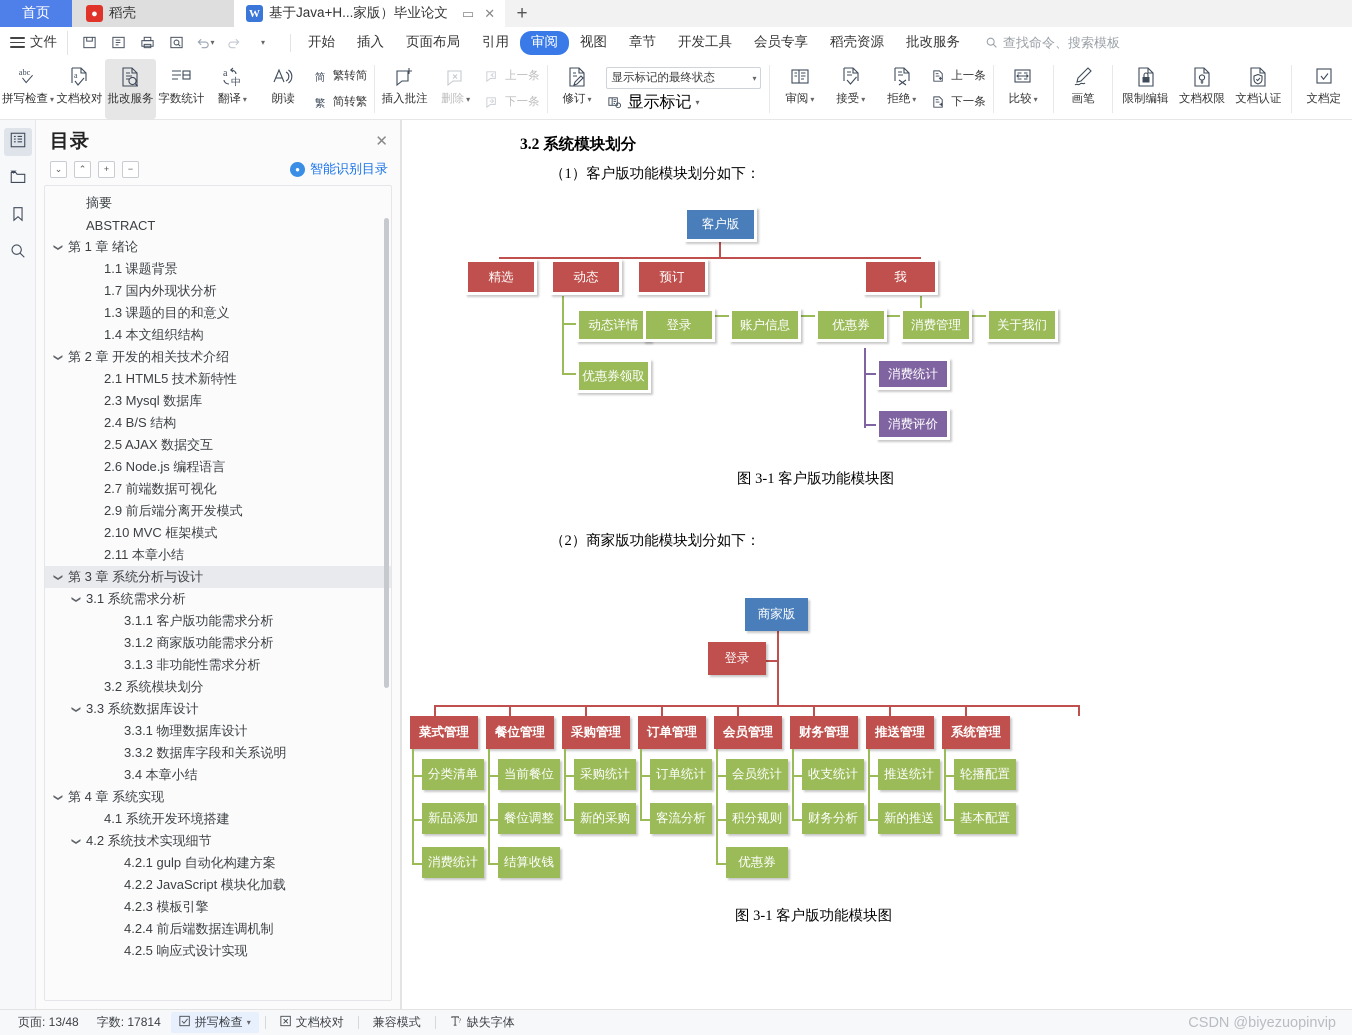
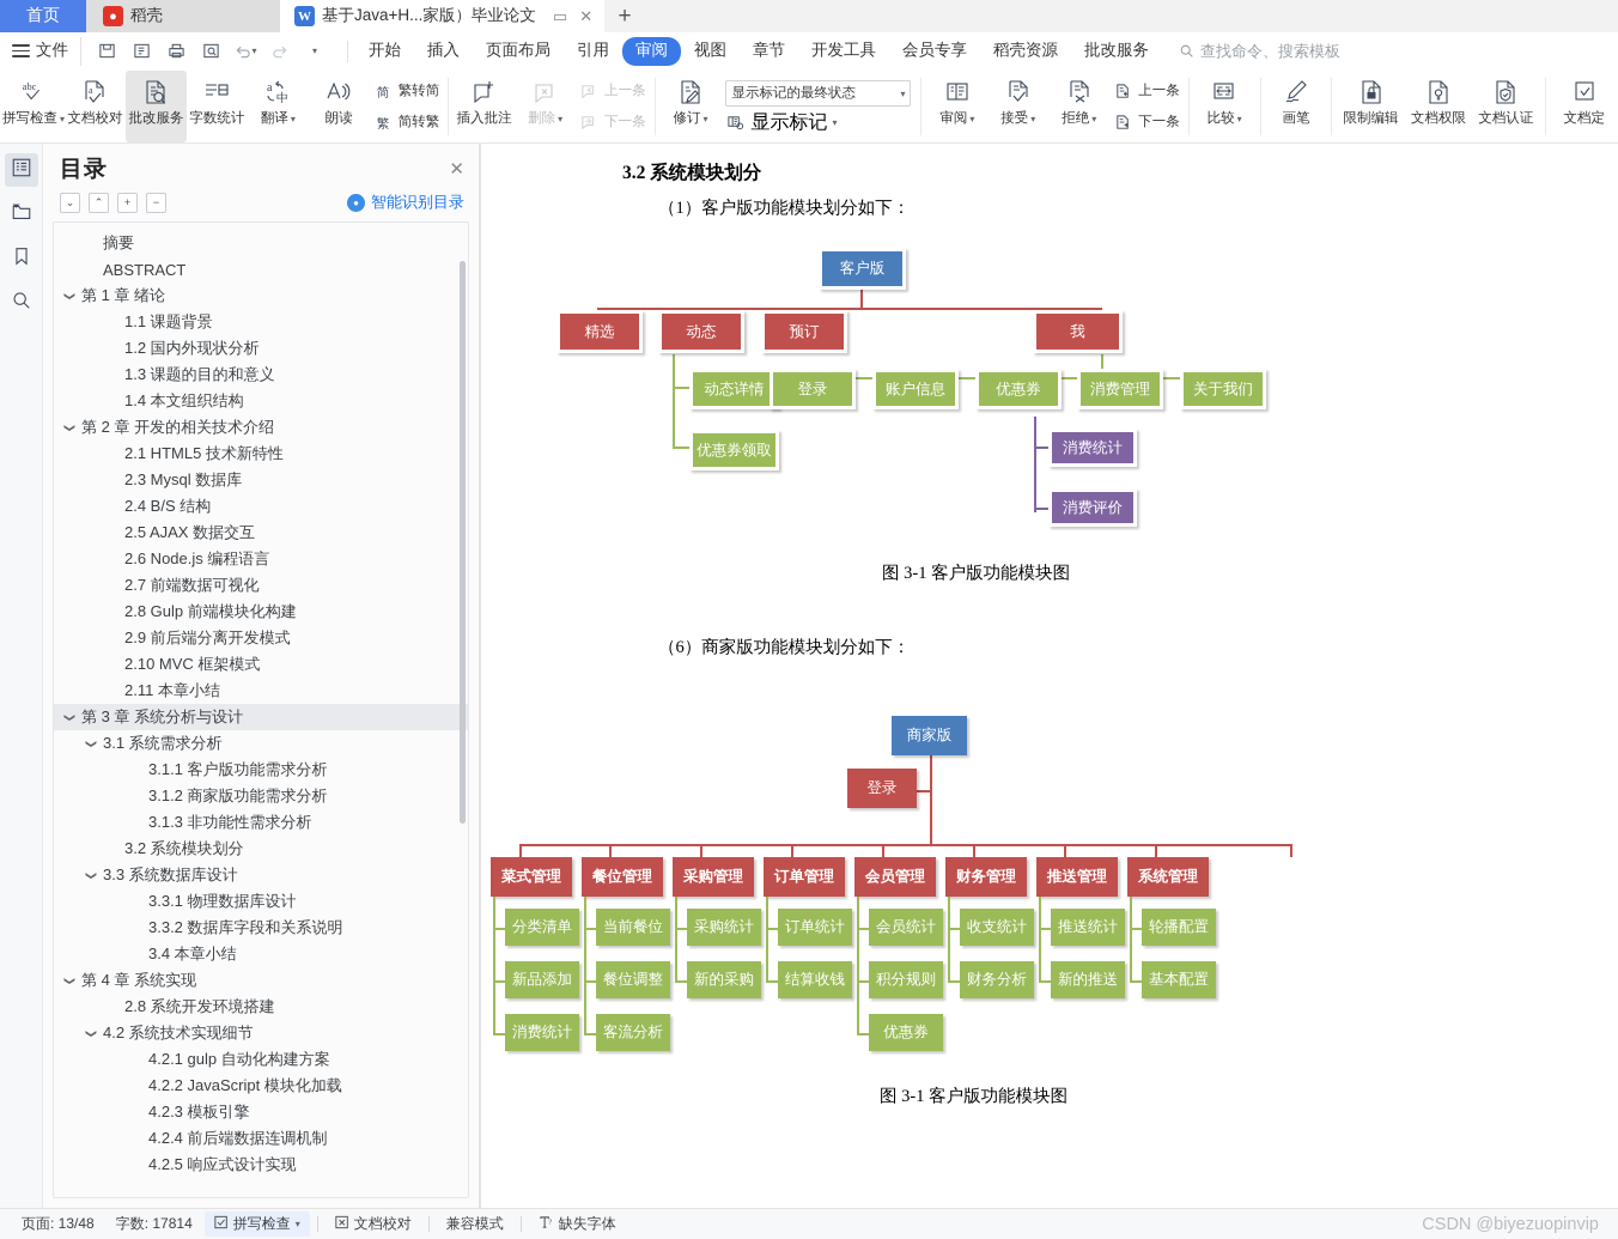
  首页
  ●
  稻壳
  W
  基于Java+H...家版）毕业论文
  ▭
  ✕
  +
  文件
  ▾
  ▾
  开始
  插入
  页面布局
  引用
  审阅
  视图
  章节
  开发工具
  会员专享
  稻壳资源
  批改服务
  查找命令、搜索模板
  abc
  拼写检查
  ▾
  a
  文档校对
  批改服务
  字数统计
  a
  中
  翻译
  ▾
  朗读
  简
  繁转简
  繁
  简转繁
  插入批注
  删除
  ▾
  上一条
  下一条
  修订
  ▾
  显示标记的最终状态
  ▾
  显示标记
  ▾
  审阅
  ▾
  接受
  ▾
  拒绝
  ▾
  上一条
  下一条
  比较
  ▾
  画笔
  限制编辑
  文档权限
  文档认证
  文档定
  目录
  ✕
  ⌄
  ⌃
  +
  −
  ●
  智能识别目录
  摘要
  ABSTRACT
  第 1 章 绪论
  1.1 课题背景
- 1.7 国内外现状分析
+ 1.2 国内外现状分析
  1.3 课题的目的和意义
  1.4 本文组织结构
  第 2 章 开发的相关技术介绍
  2.1 HTML5 技术新特性
  2.3 Mysql 数据库
  2.4 B/S 结构
  2.5 AJAX 数据交互
  2.6 Node.js 编程语言
  2.7 前端数据可视化
+ 2.8 Gulp 前端模块化构建
  2.9 前后端分离开发模式
  2.10 MVC 框架模式
  2.11 本章小结
  第 3 章 系统分析与设计
  3.1 系统需求分析
  3.1.1 客户版功能需求分析
  3.1.2 商家版功能需求分析
  3.1.3 非功能性需求分析
  3.2 系统模块划分
  3.3 系统数据库设计
  3.3.1 物理数据库设计
  3.3.2 数据库字段和关系说明
  3.4 本章小结
  第 4 章 系统实现
- 4.1 系统开发环境搭建
+ 2.8 系统开发环境搭建
  4.2 系统技术实现细节
  4.2.1 gulp 自动化构建方案
  4.2.2 JavaScript 模块化加载
  4.2.3 模板引擎
  4.2.4 前后端数据连调机制
  4.2.5 响应式设计实现
  3.2 系统模块划分
  （1）客户版功能模块划分如下：
  客户版
  精选
  动态
  预订
  我
  动态详情
  优惠券领取
  登录
  账户信息
  优惠券
  消费管理
  关于我们
  消费统计
  消费评价
  图 3-1 客户版功能模块图
- （2）商家版功能模块划分如下：
+ （6）商家版功能模块划分如下：
  商家版
  登录
  菜式管理
  分类清单
  新品添加
  消费统计
  餐位管理
  当前餐位
  餐位调整
- 结算收钱
+ 客流分析
  采购管理
  采购统计
  新的采购
  订单管理
  订单统计
- 客流分析
+ 结算收钱
  会员管理
  会员统计
  积分规则
  优惠券
  财务管理
  收支统计
  财务分析
  推送管理
  推送统计
  新的推送
  系统管理
  轮播配置
  基本配置
  图 3-1 客户版功能模块图
  页面: 13/48
  字数: 17814
  拼写检查
  ▾
  文档校对
  兼容模式
  缺失字体
  CSDN @biyezuopinvip
